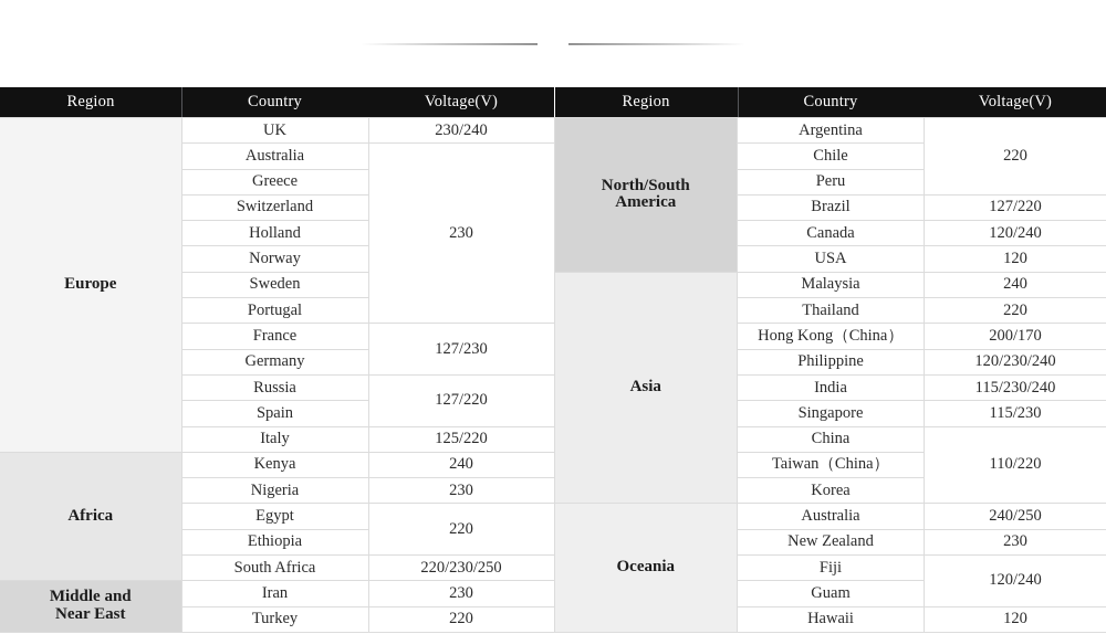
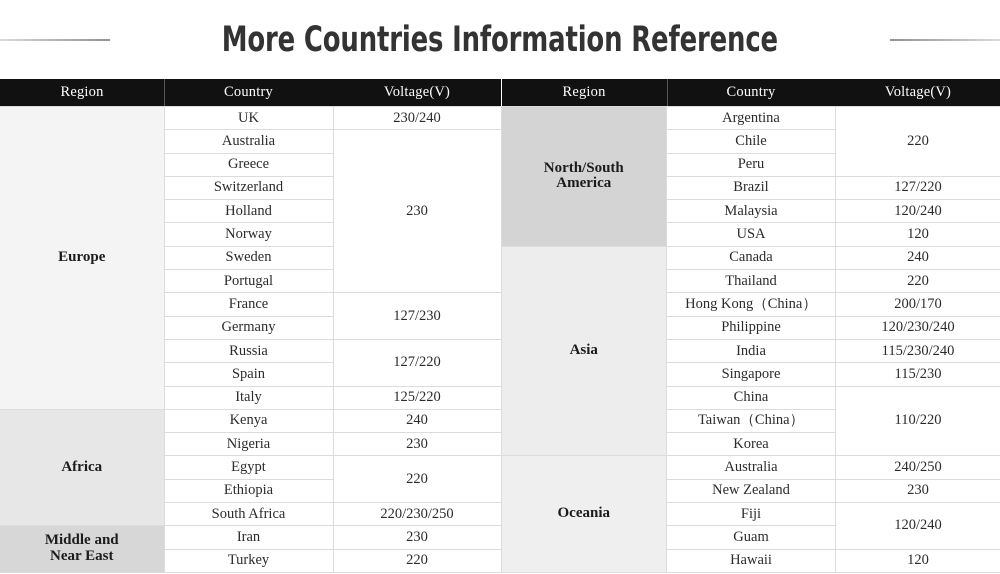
+ More Countries Information Reference
  Region	Country	Voltage(V)
  Europe	UK	230/240
  Australia	230
  Greece
  Switzerland
  Holland
  Norway
  Sweden
  Portugal
  France	127/230
  Germany
  Russia	127/220
  Spain
  Italy	125/220
  Africa	Kenya	240
  Nigeria	230
  Egypt	220
  Ethiopia
  South Africa	220/230/250
  Middle andNear East	Iran	230
  Turkey	220
  Region	Country	Voltage(V)
  North/SouthAmerica	Argentina	220
  Chile
  Peru
  Brazil	127/220
- Canada	120/240
+ Malaysia	120/240
  USA	120
- Asia	Malaysia	240
+ Asia	Canada	240
  Thailand	220
  Hong Kong（China）	200/170
  Philippine	120/230/240
  India	115/230/240
  Singapore	115/230
  China	110/220
  Taiwan（China）
  Korea
  Oceania	Australia	240/250
  New Zealand	230
  Fiji	120/240
  Guam
  Hawaii	120
